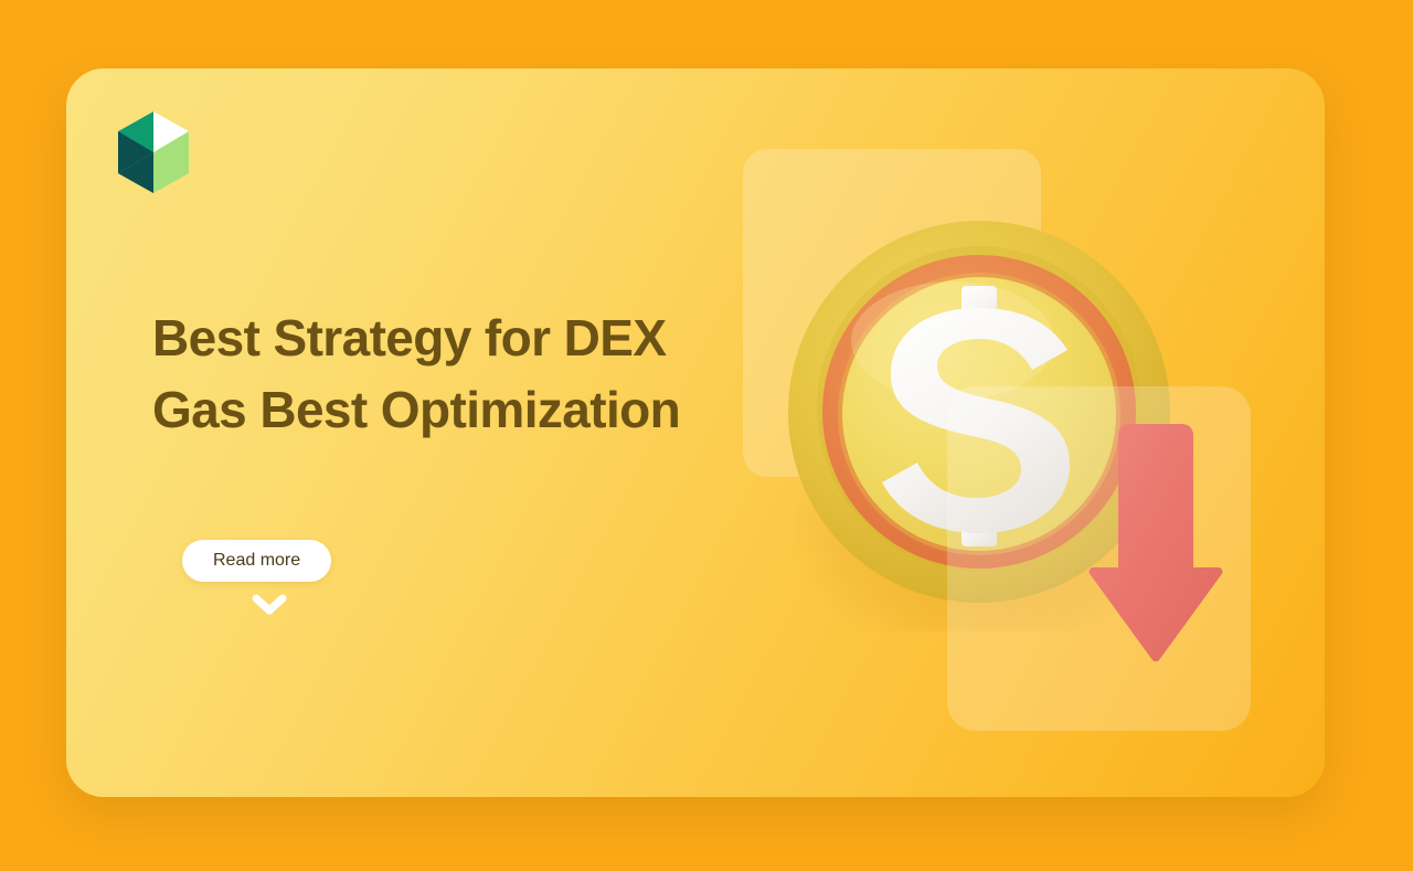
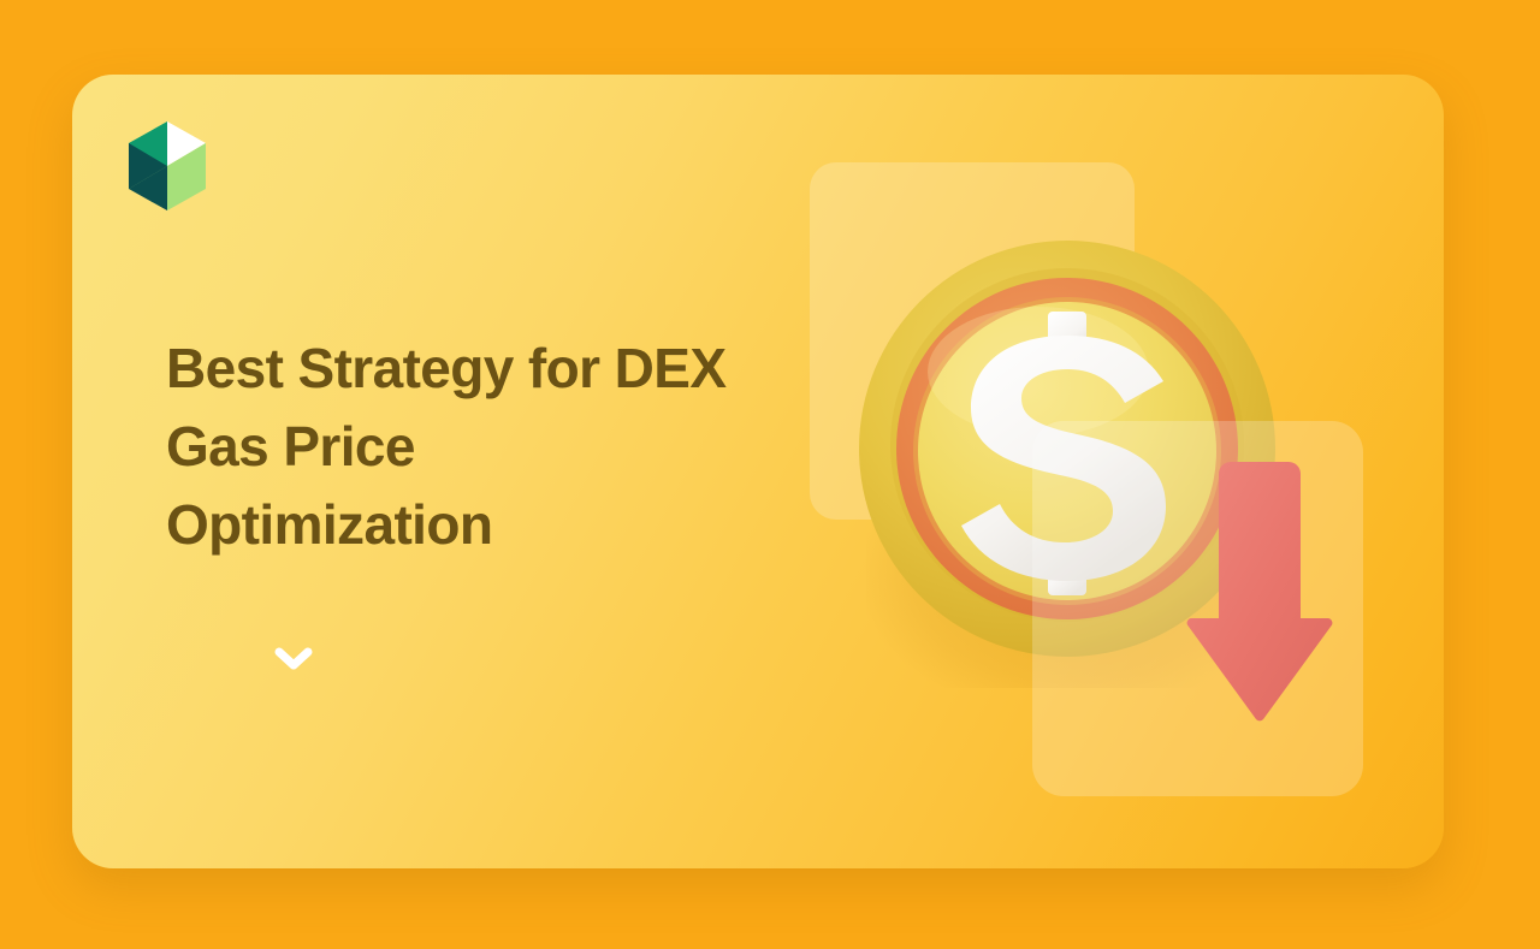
- Best Strategy for DEX Gas Best Optimization
+ Best Strategy for DEX Gas Price Optimization
- Read more
